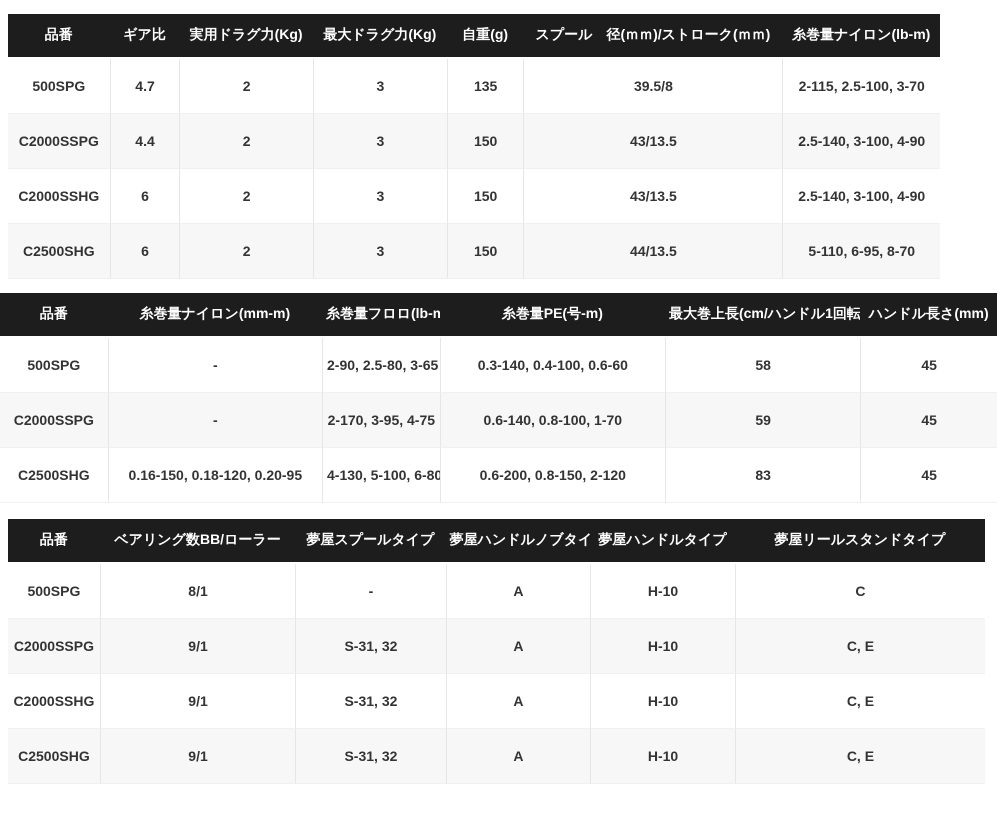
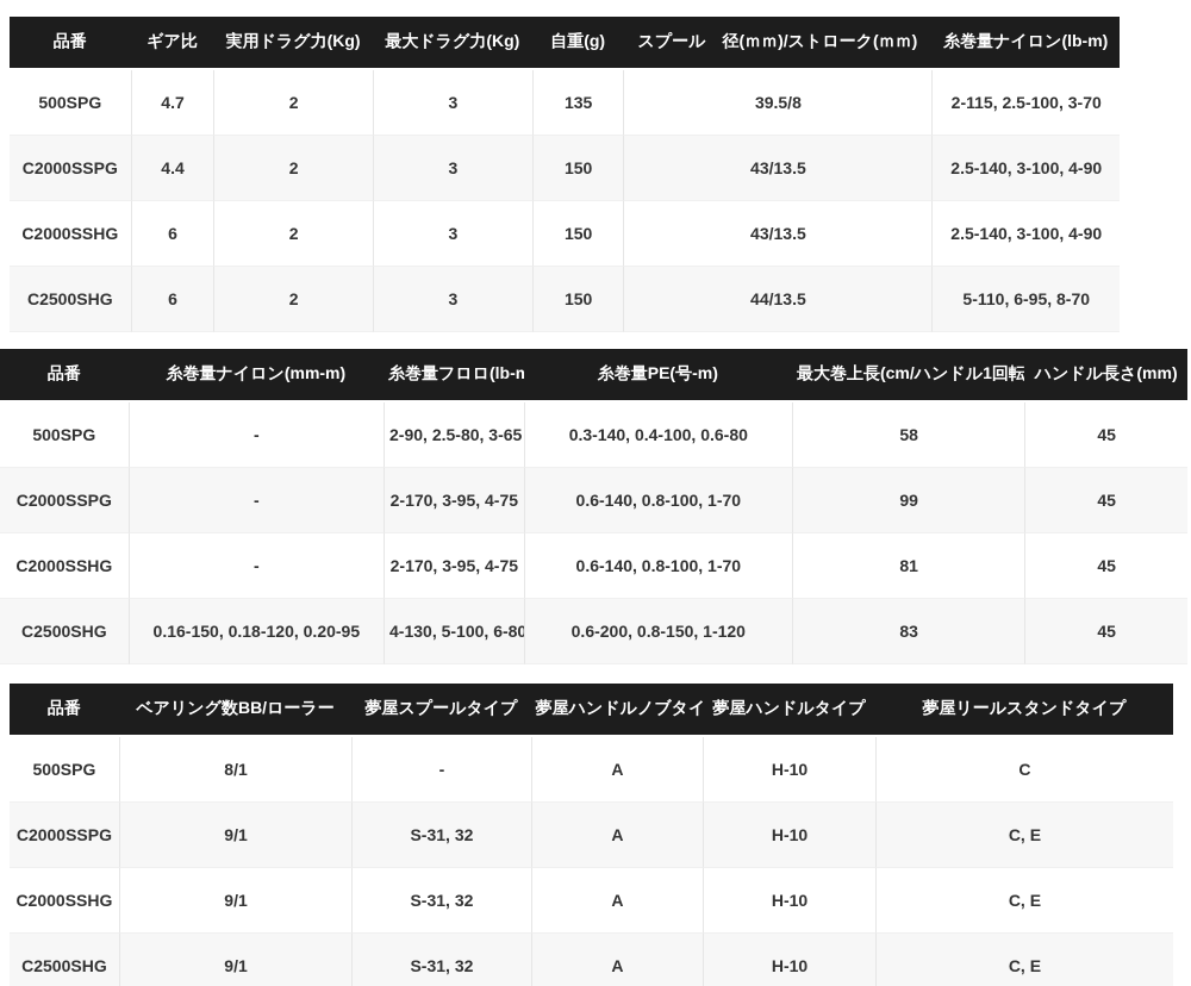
  品番	ギア比	実用ドラグ力(Kg)	最大ドラグ力(Kg)	自重(g)	スプール 径(ｍｍ)/ストローク(ｍｍ)	糸巻量ナイロン(lb-m)
  500SPG	4.7	2	3	135	39.5/8	2-115, 2.5-100, 3-70
  C2000SSPG	4.4	2	3	150	43/13.5	2.5-140, 3-100, 4-90
  C2000SSHG	6	2	3	150	43/13.5	2.5-140, 3-100, 4-90
  C2500SHG	6	2	3	150	44/13.5	5-110, 6-95, 8-70
  品番	糸巻量ナイロン(mm-m)	糸巻量フロロ(lb-m	糸巻量PE(号-m)	最大巻上長(cm/ハンドル1回転	ハンドル長さ(mm)
- 500SPG	-	2-90, 2.5-80, 3-65	0.3-140, 0.4-100, 0.6-60	58	45
+ 500SPG	-	2-90, 2.5-80, 3-65	0.3-140, 0.4-100, 0.6-80	58	45
- C2000SSPG	-	2-170, 3-95, 4-75	0.6-140, 0.8-100, 1-70	59	45
+ C2000SSPG	-	2-170, 3-95, 4-75	0.6-140, 0.8-100, 1-70	99	45
+ C2000SSHG	-	2-170, 3-95, 4-75	0.6-140, 0.8-100, 1-70	81	45
- C2500SHG	0.16-150, 0.18-120, 0.20-95	4-130, 5-100, 6-80	0.6-200, 0.8-150, 2-120	83	45
+ C2500SHG	0.16-150, 0.18-120, 0.20-95	4-130, 5-100, 6-80	0.6-200, 0.8-150, 1-120	83	45
  品番	ベアリング数BB/ローラー	夢屋スプールタイプ	夢屋ハンドルノブタイ	夢屋ハンドルタイプ	夢屋リールスタンドタイプ
  500SPG	8/1	-	A	H-10	C
  C2000SSPG	9/1	S-31, 32	A	H-10	C, E
  C2000SSHG	9/1	S-31, 32	A	H-10	C, E
  C2500SHG	9/1	S-31, 32	A	H-10	C, E
